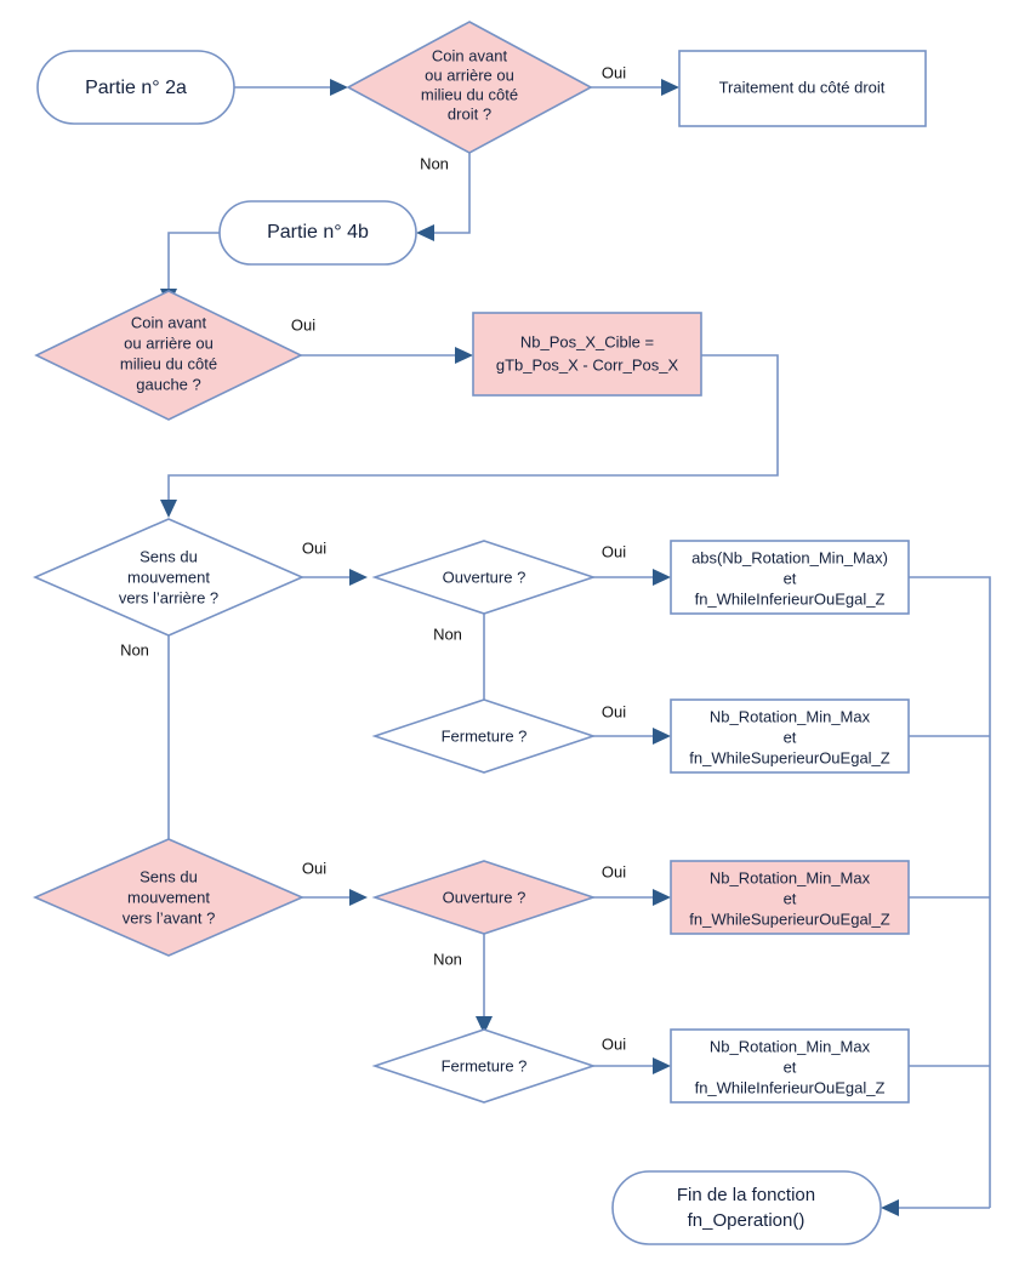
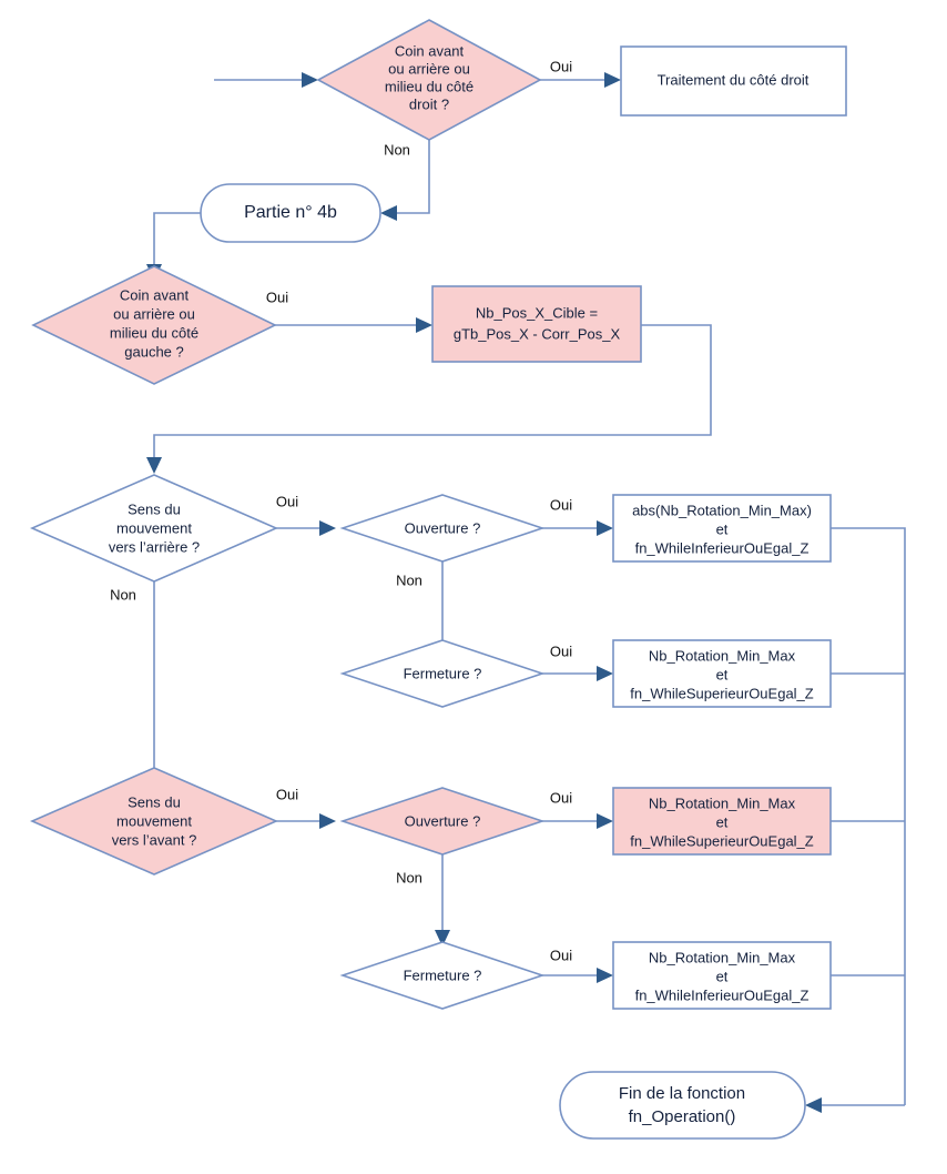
  Oui
  Non
  Oui
  Oui
  Non
  Oui
  Non
  Oui
  Oui
  Oui
  Non
  Oui
- Partie n° 2a
  Coin avant
  ou arrière ou
  milieu du côté
  droit ?
  Traitement du côté droit
  Partie n° 4b
  Coin avant
  ou arrière ou
  milieu du côté
  gauche ?
  Nb_Pos_X_Cible =
  gTb_Pos_X - Corr_Pos_X
  Sens du
  mouvement
  vers l’arrière ?
  Ouverture ?
  abs(Nb_Rotation_Min_Max)
  et
  fn_WhileInferieurOuEgal_Z
  Fermeture ?
  Nb_Rotation_Min_Max
  et
  fn_WhileSuperieurOuEgal_Z
  Sens du
  mouvement
  vers l’avant ?
  Ouverture ?
  Nb_Rotation_Min_Max
  et
  fn_WhileSuperieurOuEgal_Z
  Fermeture ?
  Nb_Rotation_Min_Max
  et
  fn_WhileInferieurOuEgal_Z
  Fin de la fonction
  fn_Operation()
